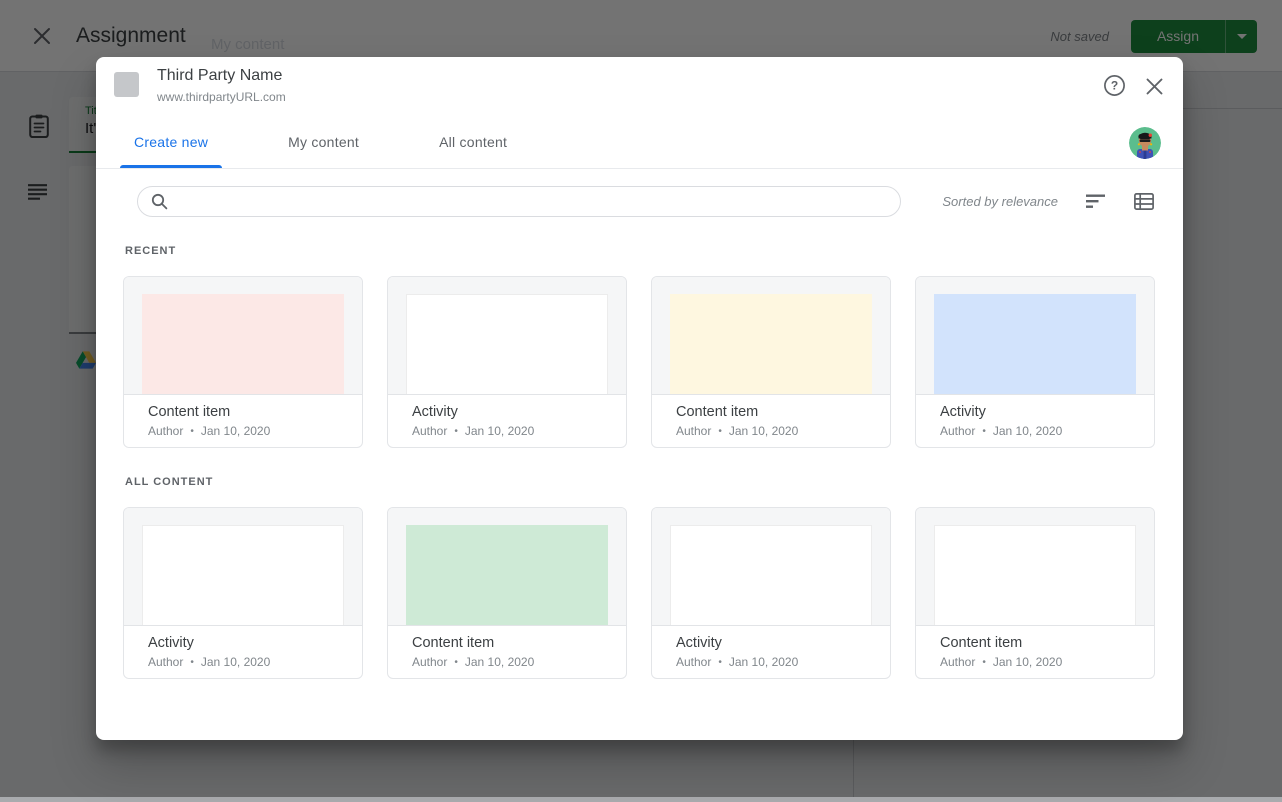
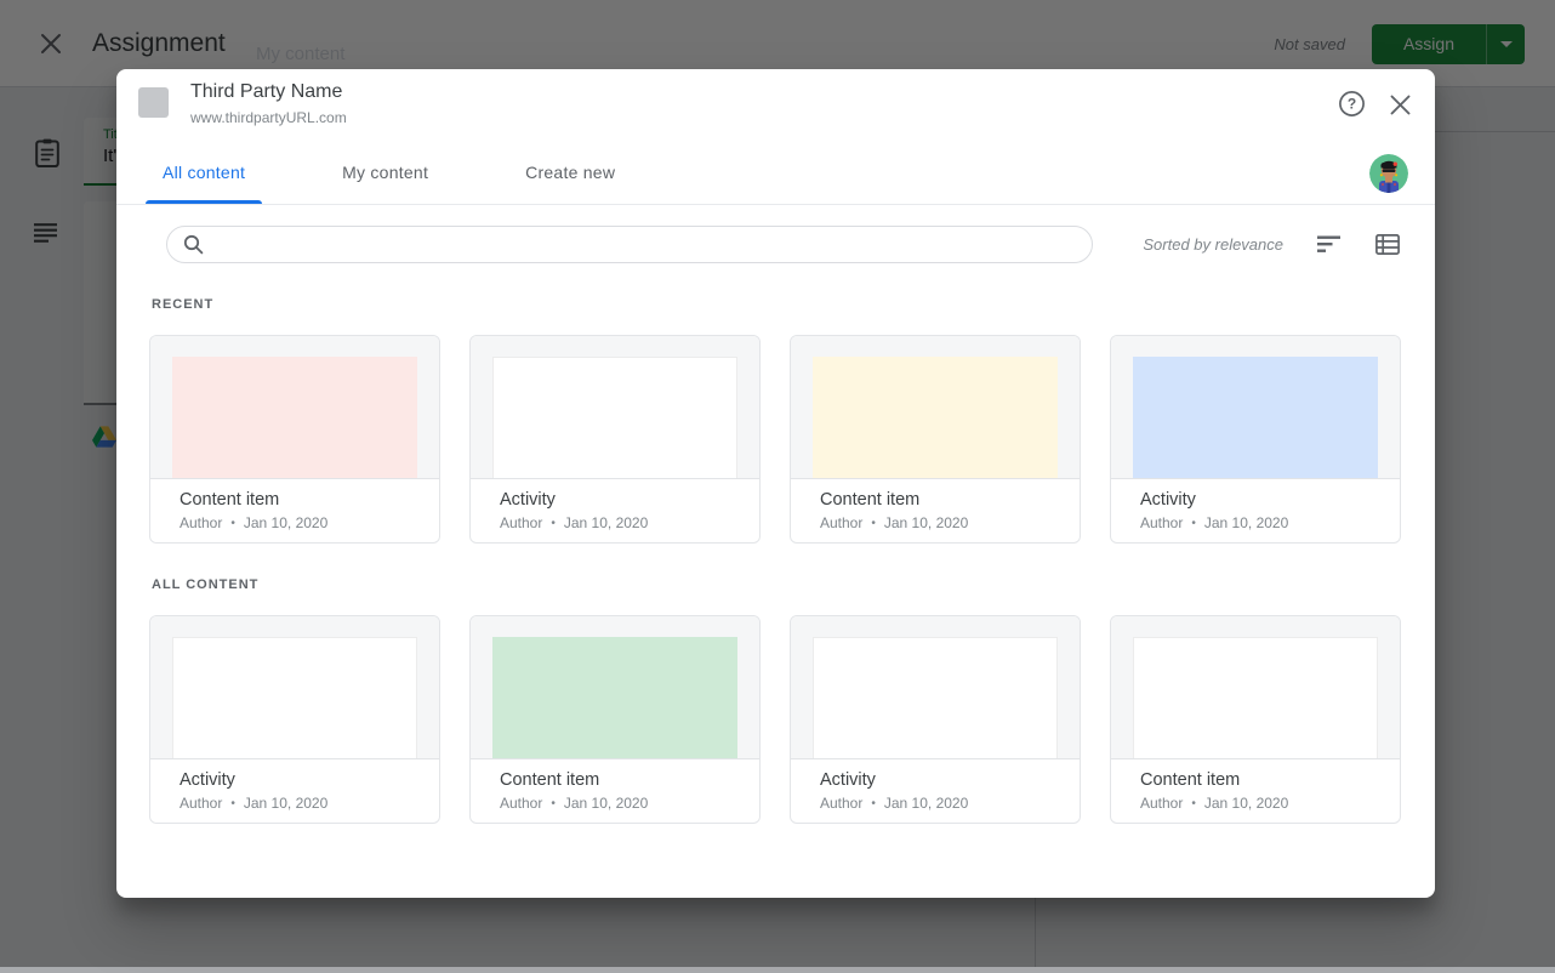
  Assignment
  Not saved
  Assign
  It'
  Third Party Name
  www.thirdpartyURL.com
  ?
- Create new
+ All content
  My content
- All content
+ Create new
  Sorted by relevance
  RECENT
  Content item
  Author
  •
  Jan 10, 2020
  Activity
  Author
  •
  Jan 10, 2020
  Content item
  Author
  •
  Jan 10, 2020
  Activity
  Author
  •
  Jan 10, 2020
  ALL CONTENT
  Activity
  Author
  •
  Jan 10, 2020
  Content item
  Author
  •
  Jan 10, 2020
  Activity
  Author
  •
  Jan 10, 2020
  Content item
  Author
  •
  Jan 10, 2020
